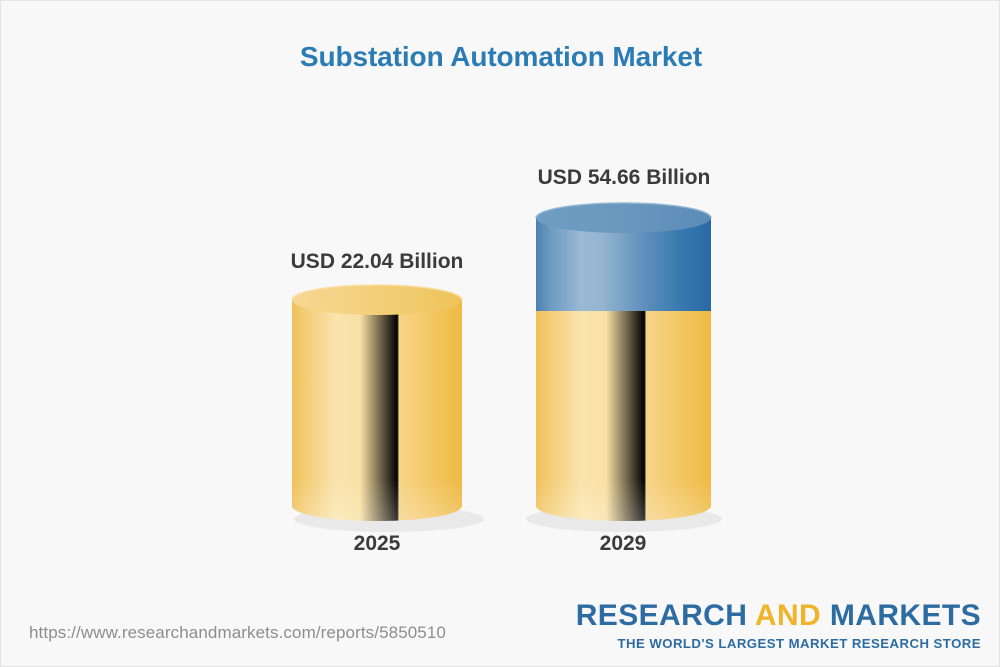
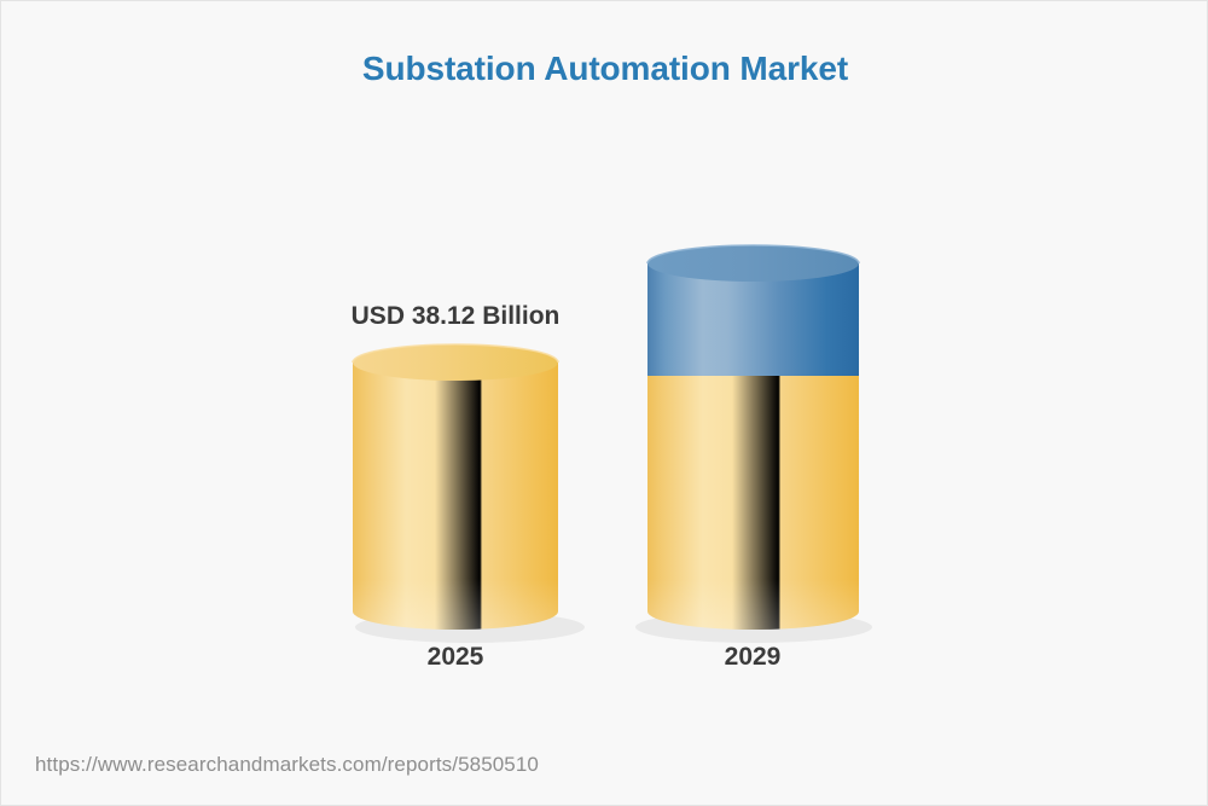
  Substation Automation Market
- USD 22.04 Billion
+ USD 38.12 Billion
- USD 54.66 Billion
  2025
  2029
  https://www.researchandmarkets.com/reports/5850510
- RESEARCH AND MARKETS
- THE WORLD'S LARGEST MARKET RESEARCH STORE
